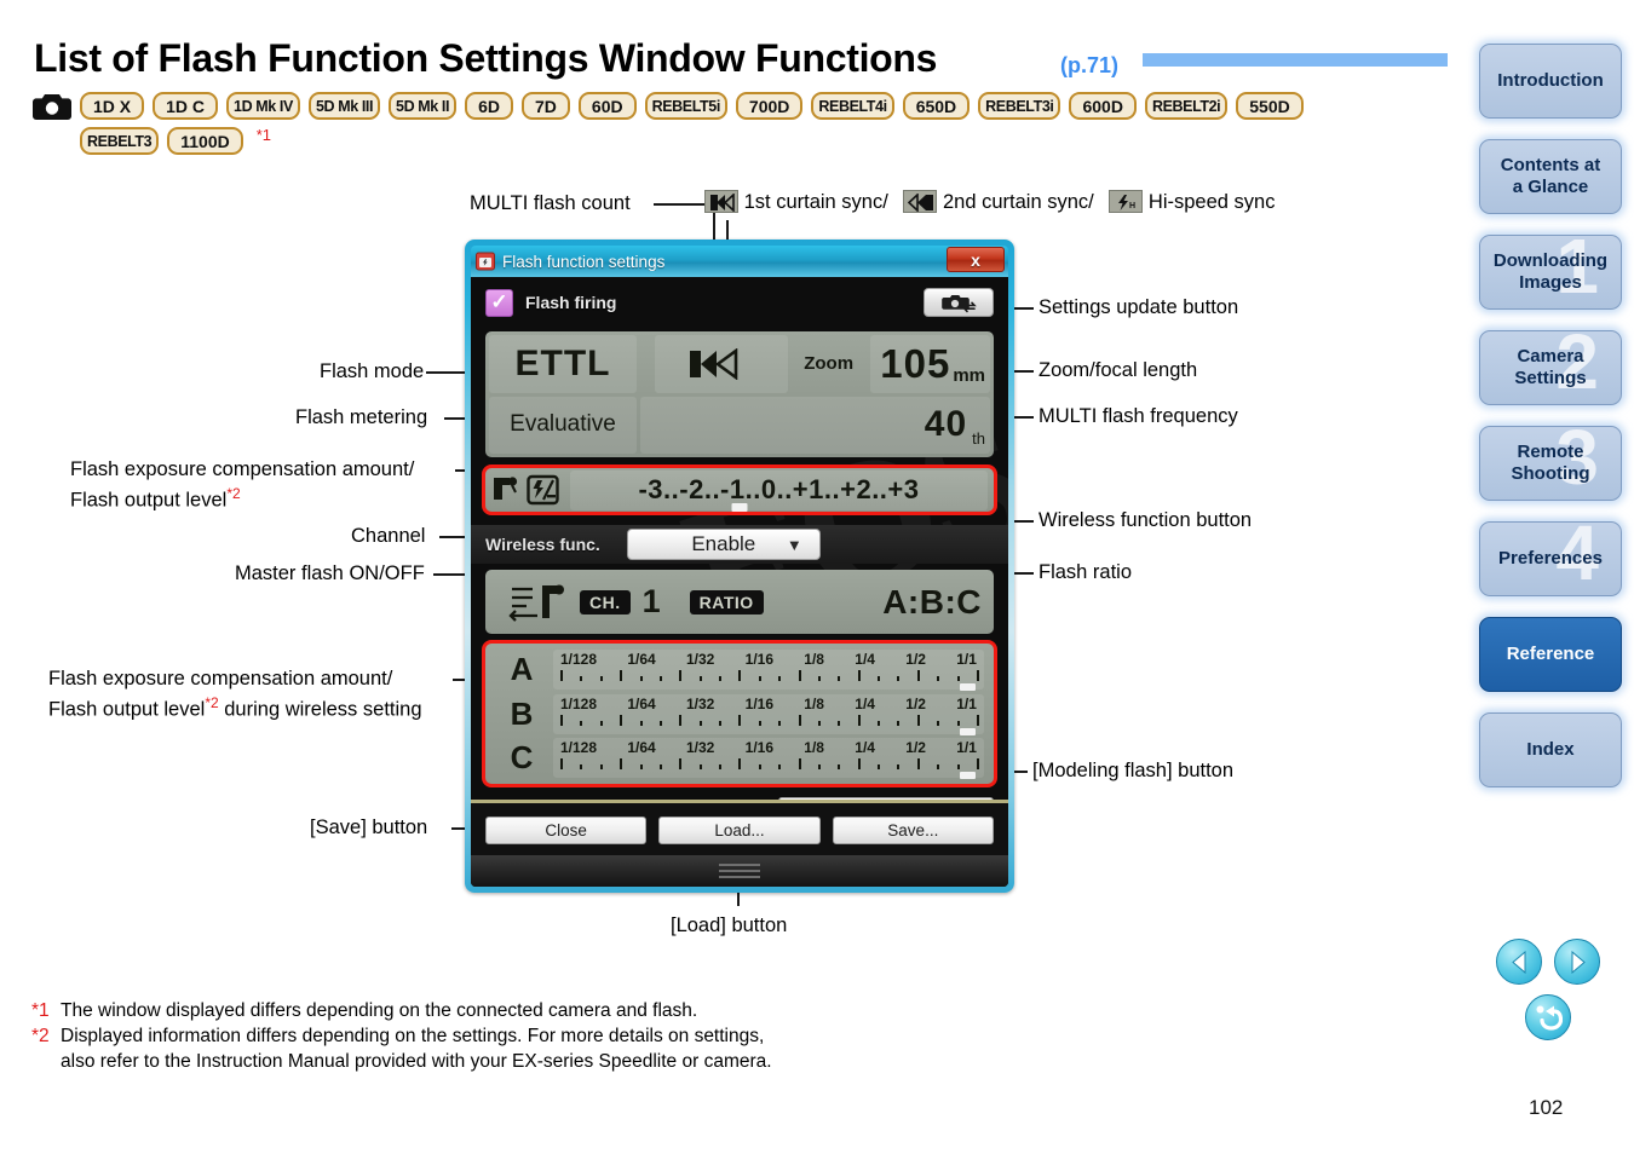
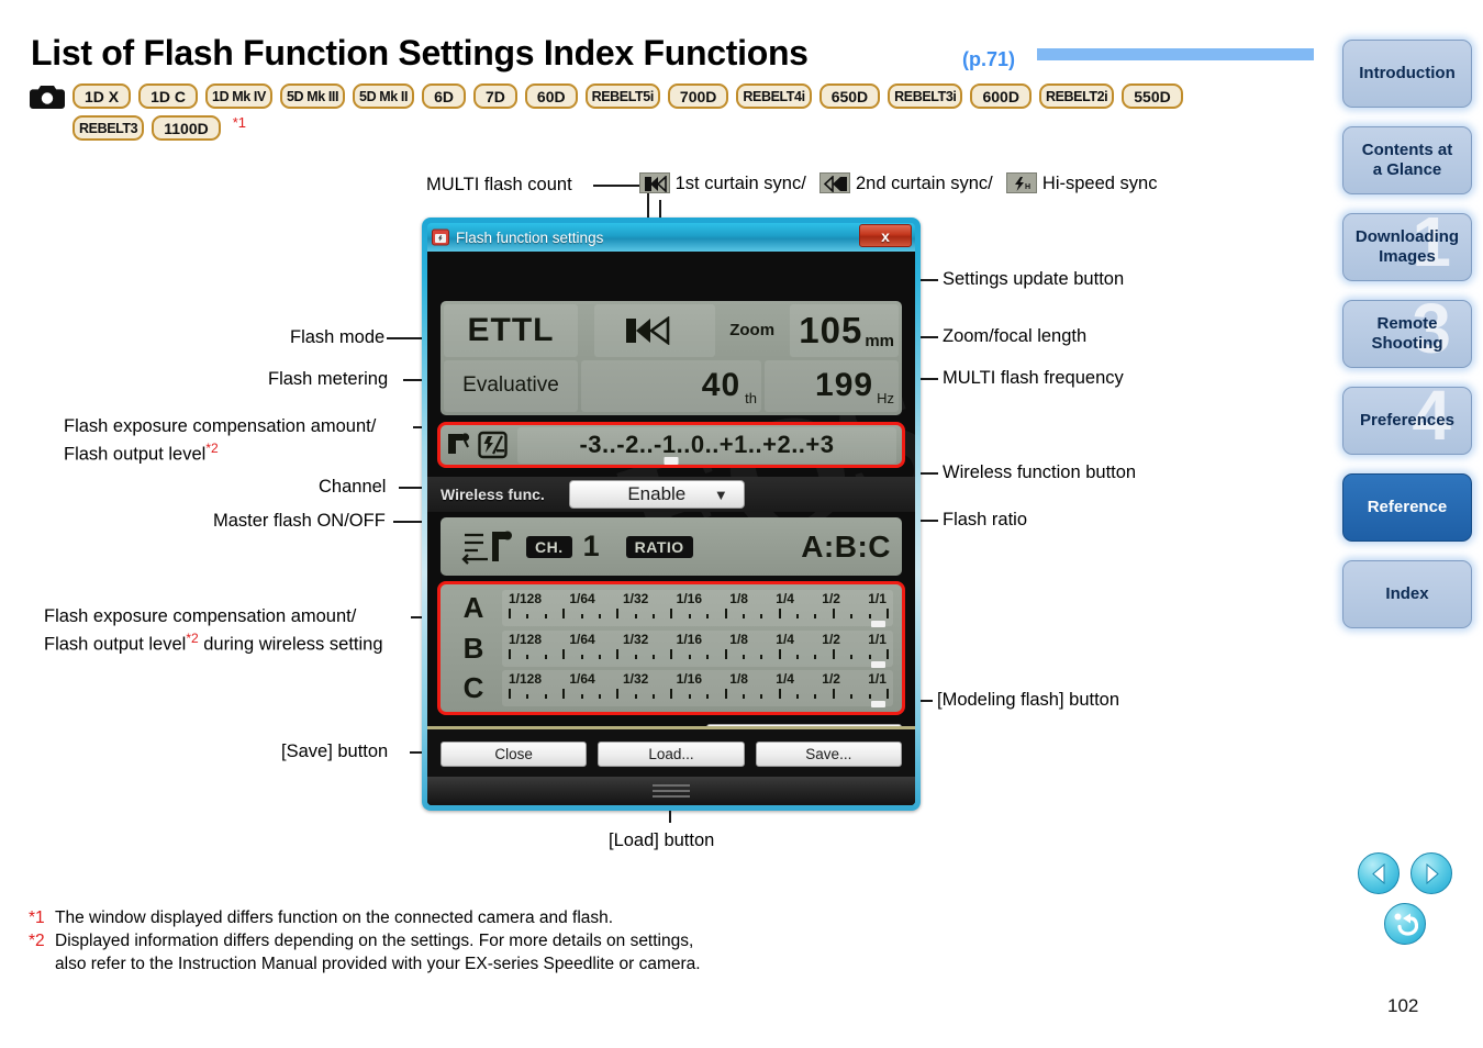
- List of Flash Function Settings Window Functions
+ List of Flash Function Settings Index Functions
  (p.71)
  1D X
  1D C
  1D Mk IV
  5D Mk III
  5D Mk II
  6D
  7D
  60D
  REBELT5i
  700D
  REBELT4i
  650D
  REBELT3i
  600D
  REBELT2i
  550D
  REBELT3
  1100D
  *1
  MULTI flash count
  1st curtain sync/ 2nd curtain sync/
  Hi-speed sync
  Flash mode
  Flash metering
  Flash exposure compensation amount/
  Flash output level*2
  Channel
  Master flash ON/OFF
  Flash exposure compensation amount/
  Flash output level*2 during wireless setting
  [Save] button
  [Load] button
  Settings update button
  Zoom/focal length
  MULTI flash frequency
  Wireless function button
  Flash ratio
  [Modeling flash] button
  Flash function settings
  x
- ✓
- Flash firing
  ETTL
  Zoom
  105
  mm
  Evaluative
  40
  th
+ 199
+ Hz
  -3..-2..-1..0..+1..+2..+3
  Wireless func.
  Enable
  ▼
  CH.
  1
  RATIO
  A:B:C
  A
  1/128
  1/64
  1/32
  1/16
  1/8
  1/4
  1/2
  1/1
  B
  1/128
  1/64
  1/32
  1/16
  1/8
  1/4
  1/2
  1/1
  C
  1/128
  1/64
  1/32
  1/16
  1/8
  1/4
  1/2
  1/1
  Close
  Load...
  Save...
  Introduction
  Contents at
  a Glance
  1
  Downloading
  Images
- 2
- Camera
- Settings
  3
  Remote
  Shooting
  4
  Preferences
  Reference
  Index
  *1
- The window displayed differs depending on the connected camera and flash.
+ The window displayed differs function on the connected camera and flash.
  *2
  Displayed information differs depending on the settings. For more details on settings,
  also refer to the Instruction Manual provided with your EX-series Speedlite or camera.
  102
